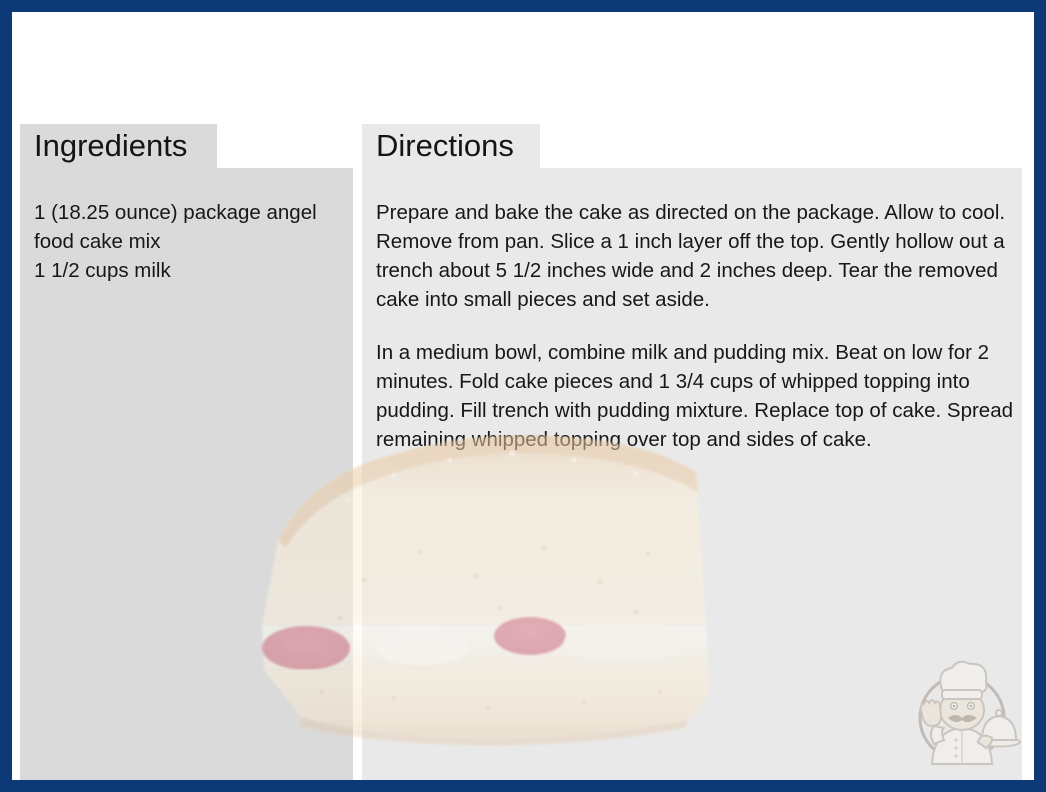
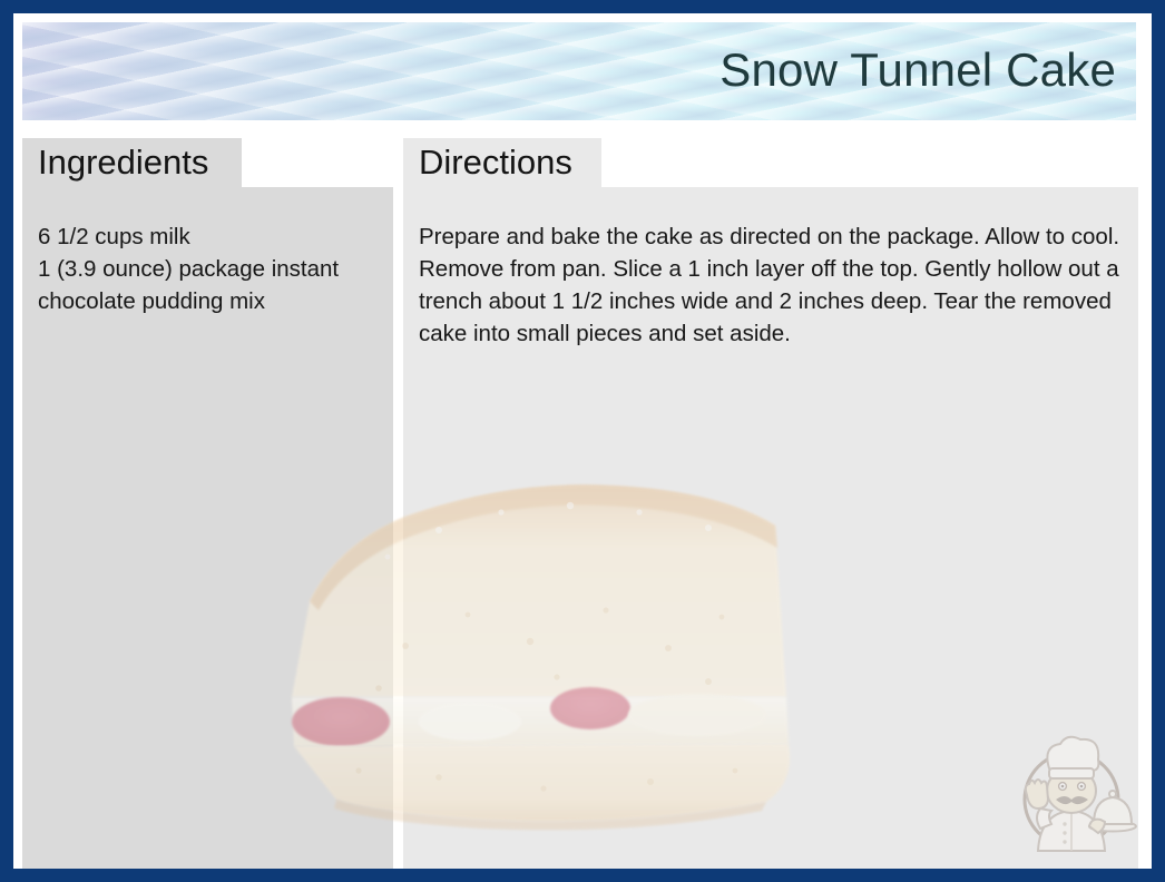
+ Snow Tunnel Cake
  Ingredients
- 1 (18.25 ounce) package angel food cake mix
- 1 1/2 cups milk
+ 6 1/2 cups milk
+ 1 (3.9 ounce) package instant chocolate pudding mix
  Directions
- Prepare and bake the cake as directed on the package. Allow to cool. Remove from pan. Slice a 1 inch layer off the top. Gently hollow out a trench about 5 1/2 inches wide and 2 inches deep. Tear the removed cake into small pieces and set aside.
+ Prepare and bake the cake as directed on the package. Allow to cool. Remove from pan. Slice a 1 inch layer off the top. Gently hollow out a trench about 1 1/2 inches wide and 2 inches deep. Tear the removed cake into small pieces and set aside.
- In a medium bowl, combine milk and pudding mix. Beat on low for 2 minutes. Fold cake pieces and 1 3/4 cups of whipped topping into pudding. Fill trench with pudding mixture. Replace top of cake. Spread remaining whipped topping over top and sides of cake.
